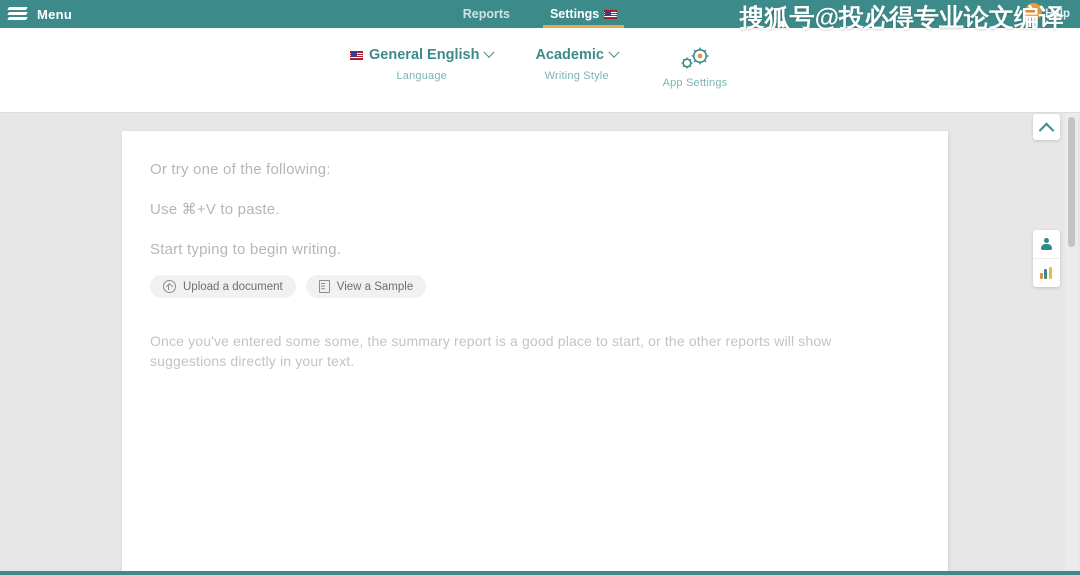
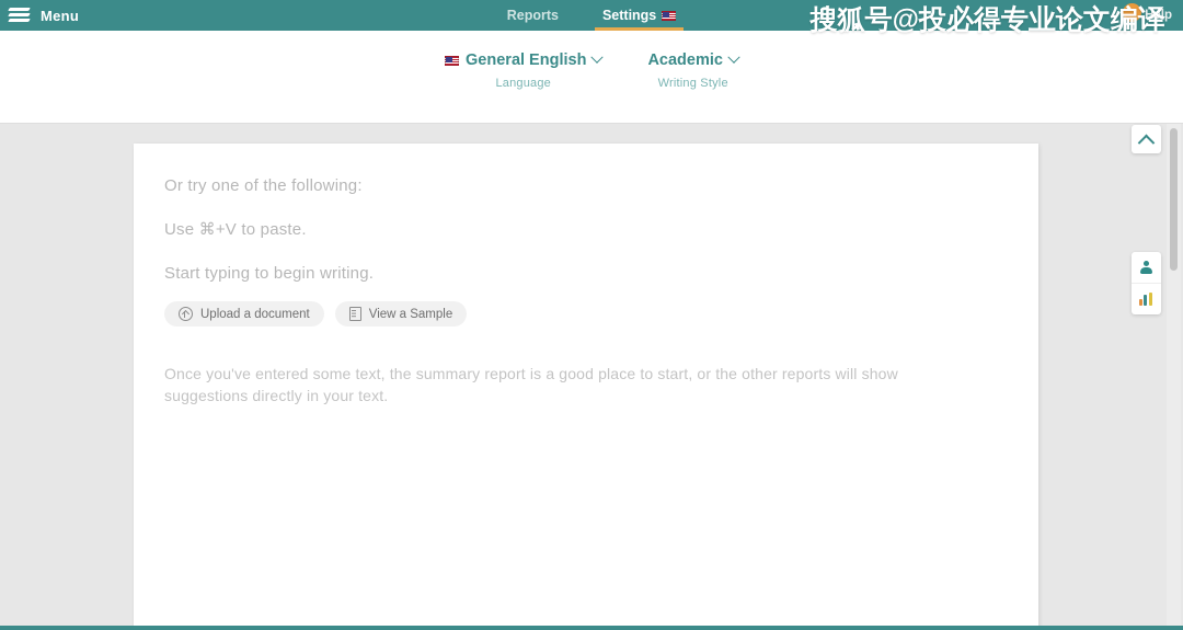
  Menu
  Reports
  Settings
  Help
  搜狐号@投必得专业论文编译
  General English
  Language
  Academic
  Writing Style
- App Settings
  Or try one of the following:
  Use ⌘+V to paste.
  Start typing to begin writing.
  Upload a document
  View a Sample
- Once you've entered some some, the summary report is a good place to start, or the other reports will show suggestions directly in your text.
+ Once you've entered some text, the summary report is a good place to start, or the other reports will show suggestions directly in your text.
